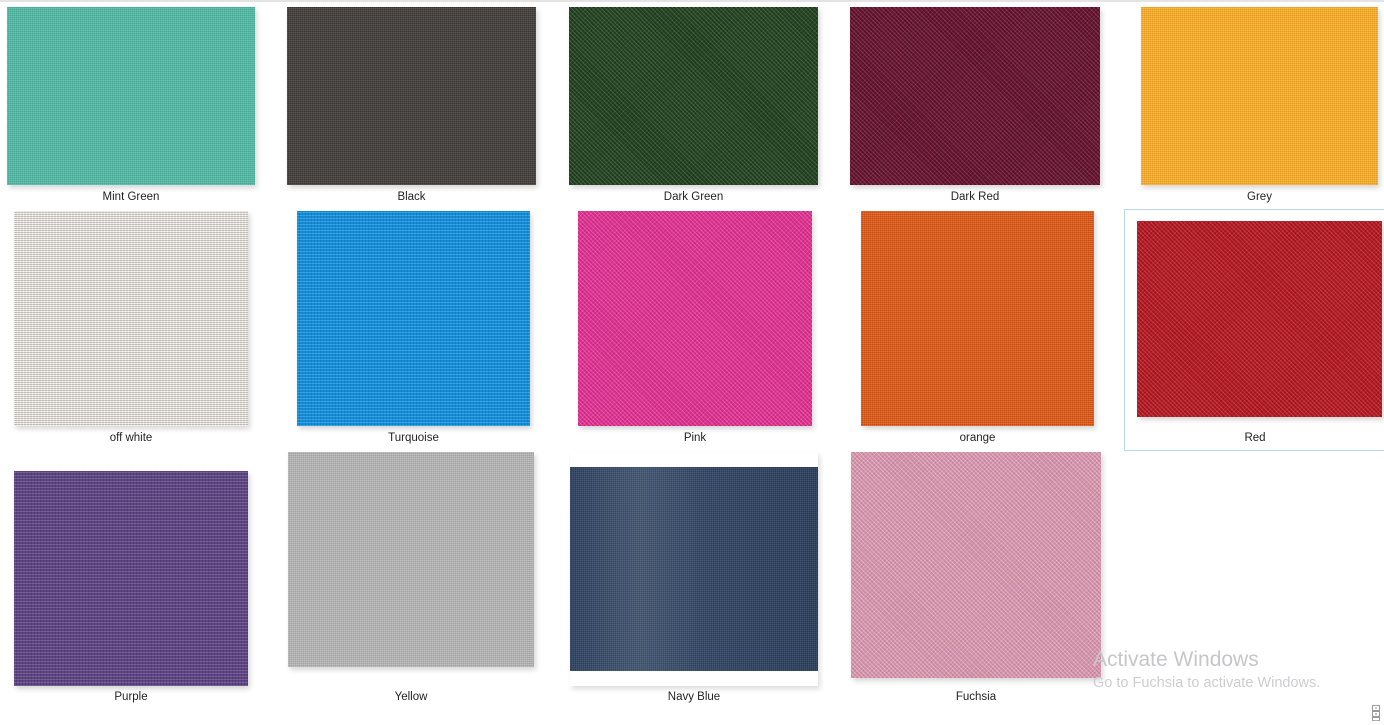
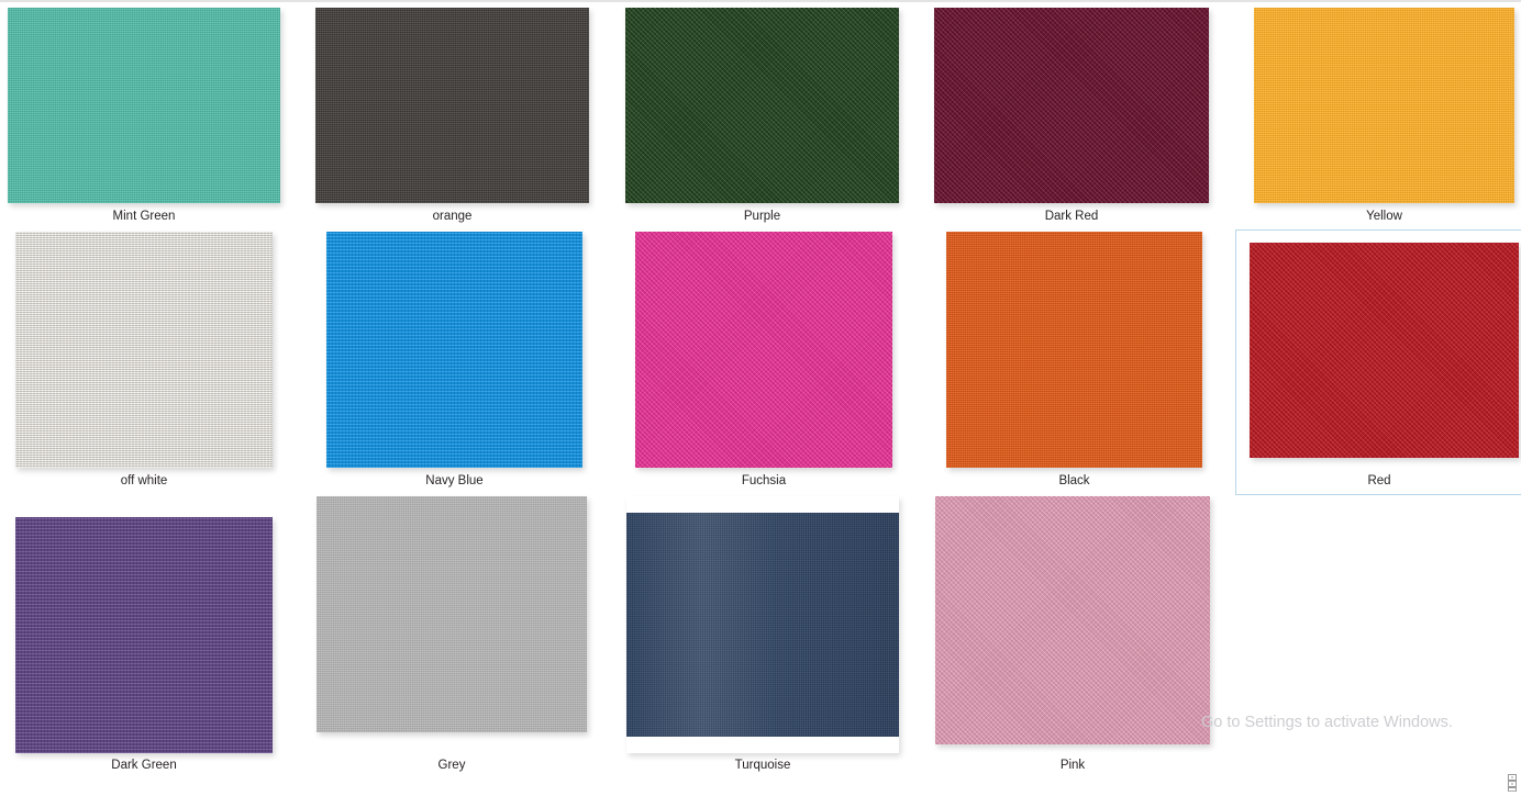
  Mint Green
- Black
+ orange
- Dark Green
+ Purple
  Dark Red
- Grey
+ Yellow
  off white
- Turquoise
+ Navy Blue
- Pink
+ Fuchsia
- orange
+ Black
  Red
- Purple
+ Dark Green
- Yellow
+ Grey
- Navy Blue
+ Turquoise
- Fuchsia
+ Pink
- Activate Windows
- Go to Fuchsia to activate Windows.
+ Go to Settings to activate Windows.
